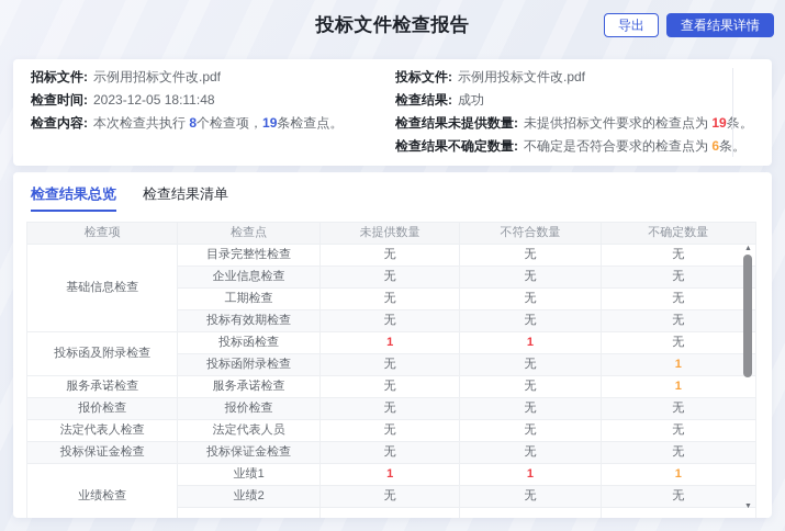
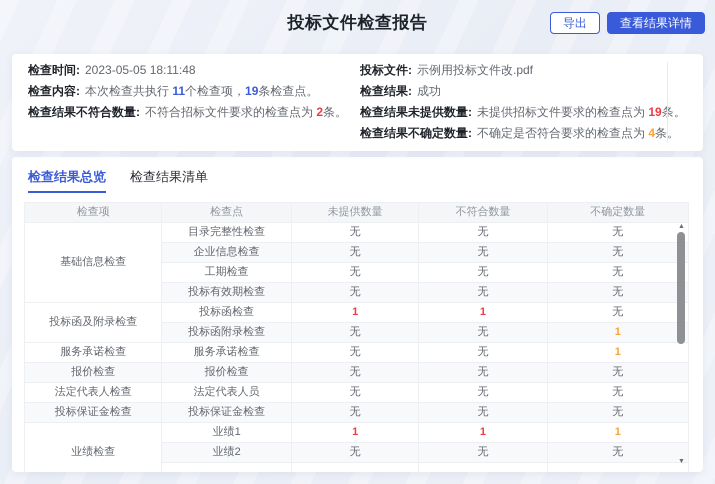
  投标文件检查报告
  导出
  查看结果详情
- 招标文件: 示例用招标文件改.pdf
- 检查时间: 2023-12-05 18:11:48
+ 检查时间: 2023-05-05 18:11:48
- 检查内容: 本次检查共执行 8个检查项，19条检查点。
+ 检查内容: 本次检查共执行 11个检查项，19条检查点。
+ 检查结果不符合数量: 不符合招标文件要求的检查点为 2条。
  投标文件: 示例用投标文件改.pdf
  检查结果: 成功
  检查结果未提供数量: 未提供招标文件要求的检查点为 19 。
- 检查结果不确定数量: 不确定是否符合要求的检查点为 6条。
+ 检查结果不确定数量: 不确定是否符合要求的检查点为 4条。
  检查结果总览
  检查结果清单
  检查项	检查点	未提供数量	不符合数量	不确定数量
  基础信息检查	目录完整性检查	无	无	无
  企业信息检查	无	无	无
  工期检查	无	无	无
  投标有效期检查	无	无	无
  投标函及附录检查	投标函检查	1	1	无
  投标函附录检查	无	无	1
  服务承诺检查	服务承诺检查	无	无	1
  报价检查	报价检查	无	无	无
  法定代表人检查	法定代表人员	无	无	无
  投标保证金检查	投标保证金检查	无	无	无
  业绩检查	业绩1	1	1	1
  业绩2	无	无	无
